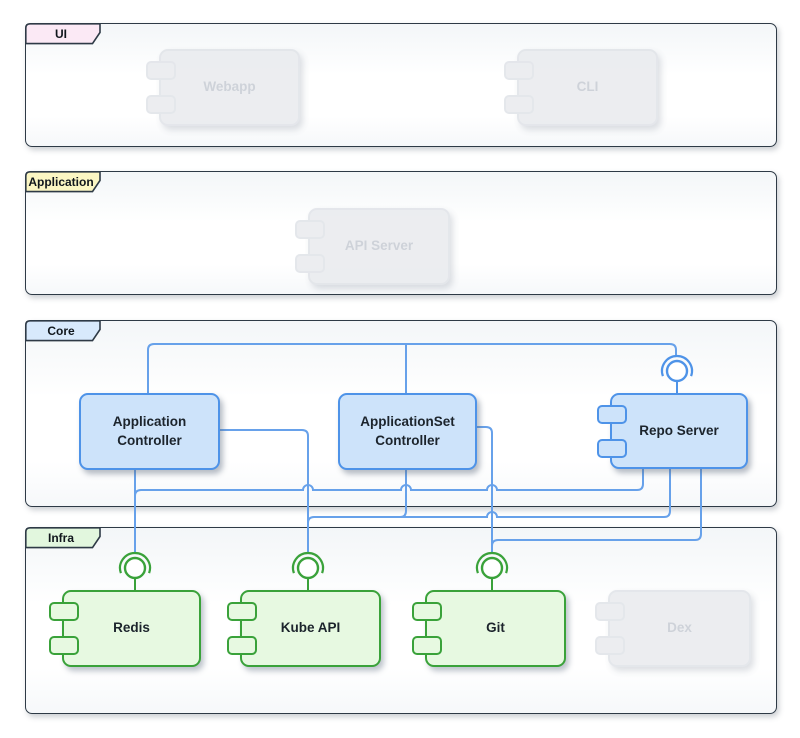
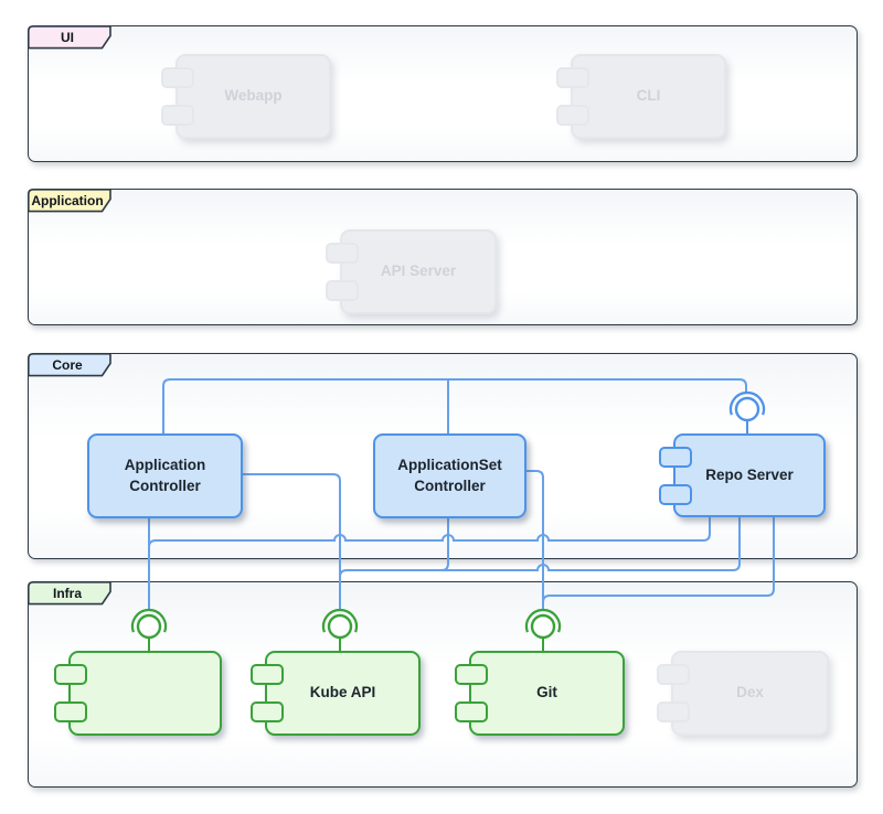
  UI
  Application
  Core
  Infra
  Webapp
  CLI
  API Server
  Application Controller
  ApplicationSet Controller
  Repo Server
- Redis
  Kube API
  Git
  Dex
